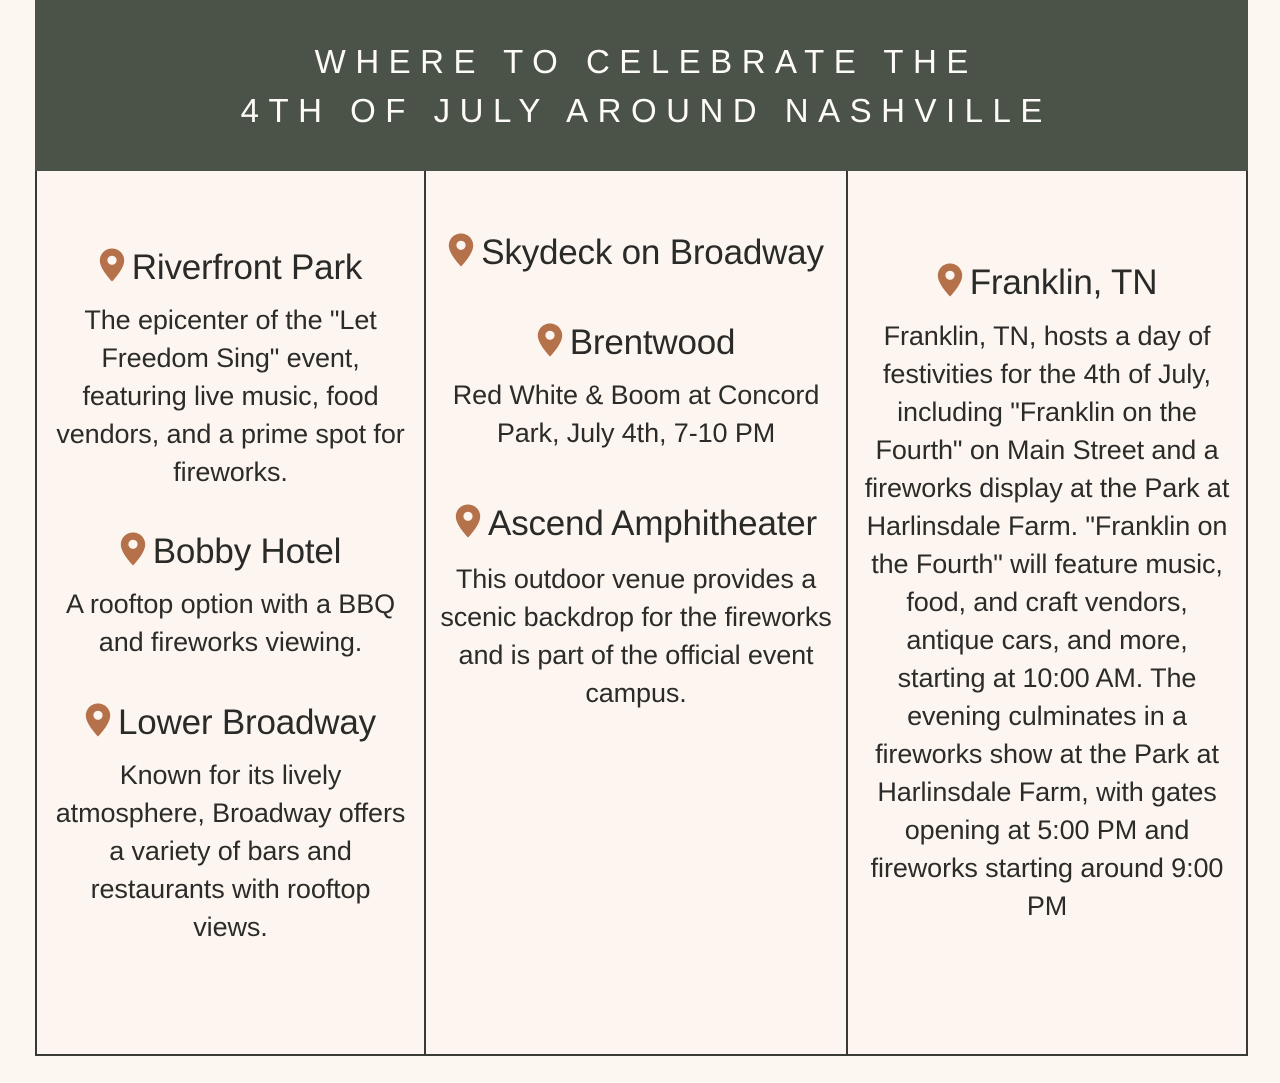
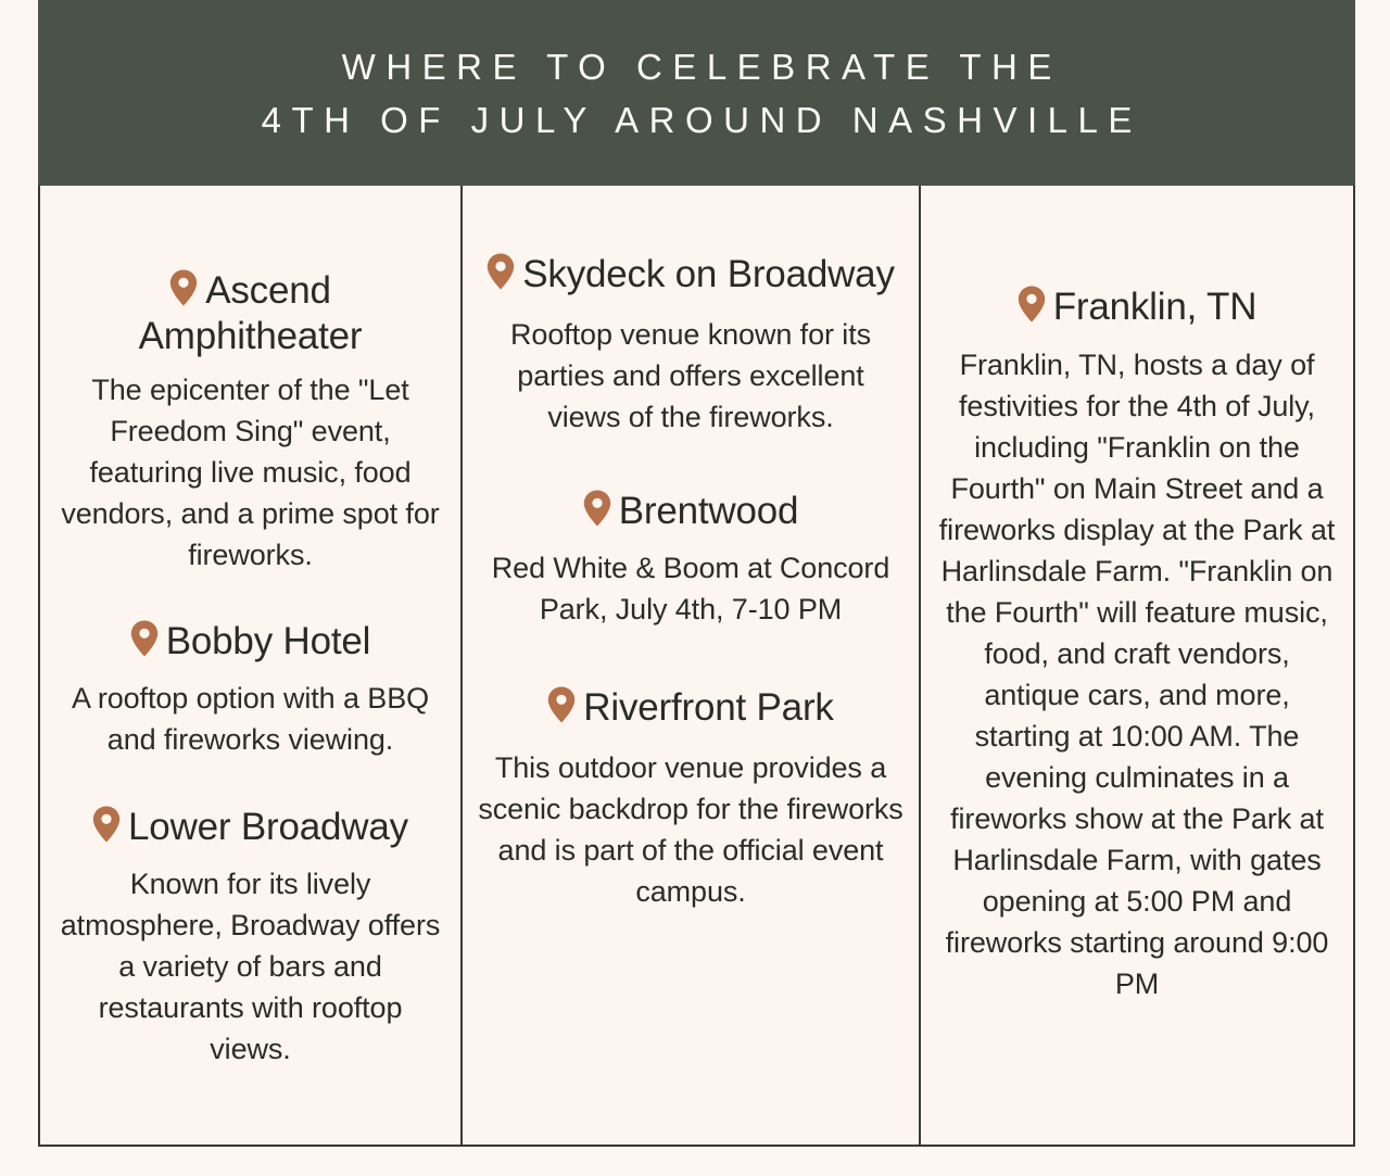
  WHERE TO CELEBRATE THE
  4TH OF JULY AROUND NASHVILLE
- Riverfront Park
+ Ascend Amphitheater
  The epicenter of the "Let Freedom Sing" event, featuring live music, food vendors, and a prime spot for fireworks.
  Bobby Hotel
  A rooftop option with a BBQ and fireworks viewing.
  Lower Broadway
  Known for its lively atmosphere, Broadway offers a variety of bars and restaurants with rooftop views.
  Skydeck on Broadway
+ Rooftop venue known for its parties and offers excellent views of the fireworks.
  Brentwood
  Red White & Boom at Concord Park, July 4th, 7-10 PM
- Ascend Amphitheater
+ Riverfront Park
  This outdoor venue provides a scenic backdrop for the fireworks and is part of the official event campus.
  Franklin, TN
  Franklin, TN, hosts a day of festivities for the 4th of July, including "Franklin on the Fourth" on Main Street and a fireworks display at the Park at Harlinsdale Farm. "Franklin on the Fourth" will feature music, food, and craft vendors, antique cars, and more, starting at 10:00 AM. The evening culminates in a fireworks show at the Park at Harlinsdale Farm, with gates opening at 5:00 PM and fireworks starting around 9:00 PM
